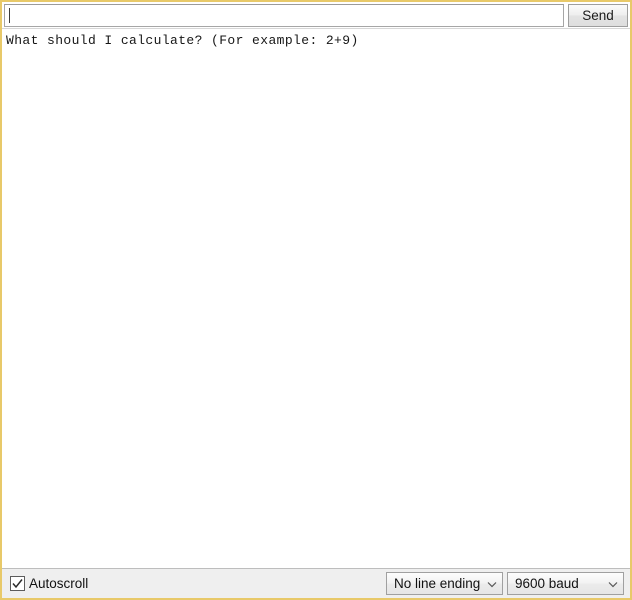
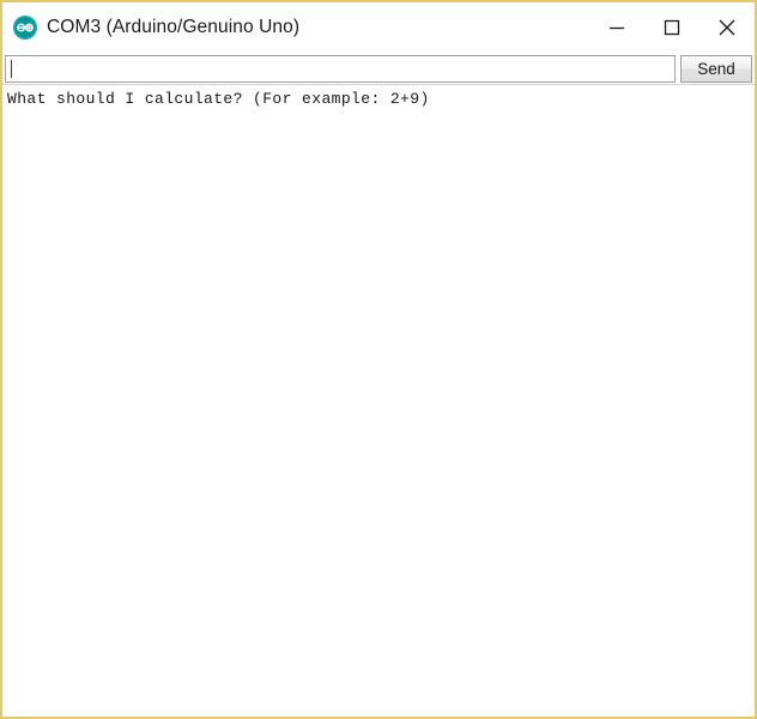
+ COM3 (Arduino/Genuino Uno)
  Send
  What should I calculate? (For example: 2+9)
- Autoscroll
- No line ending
- 9600 baud
